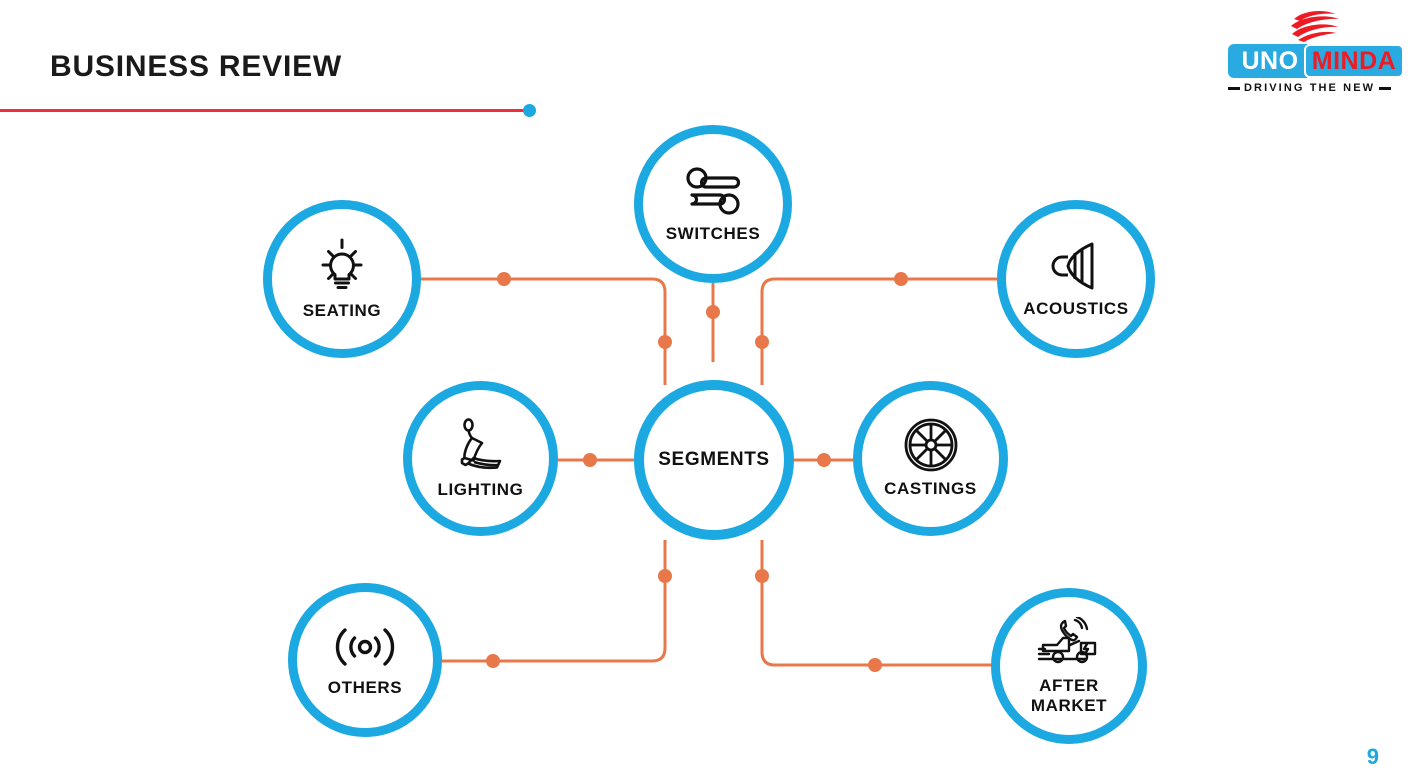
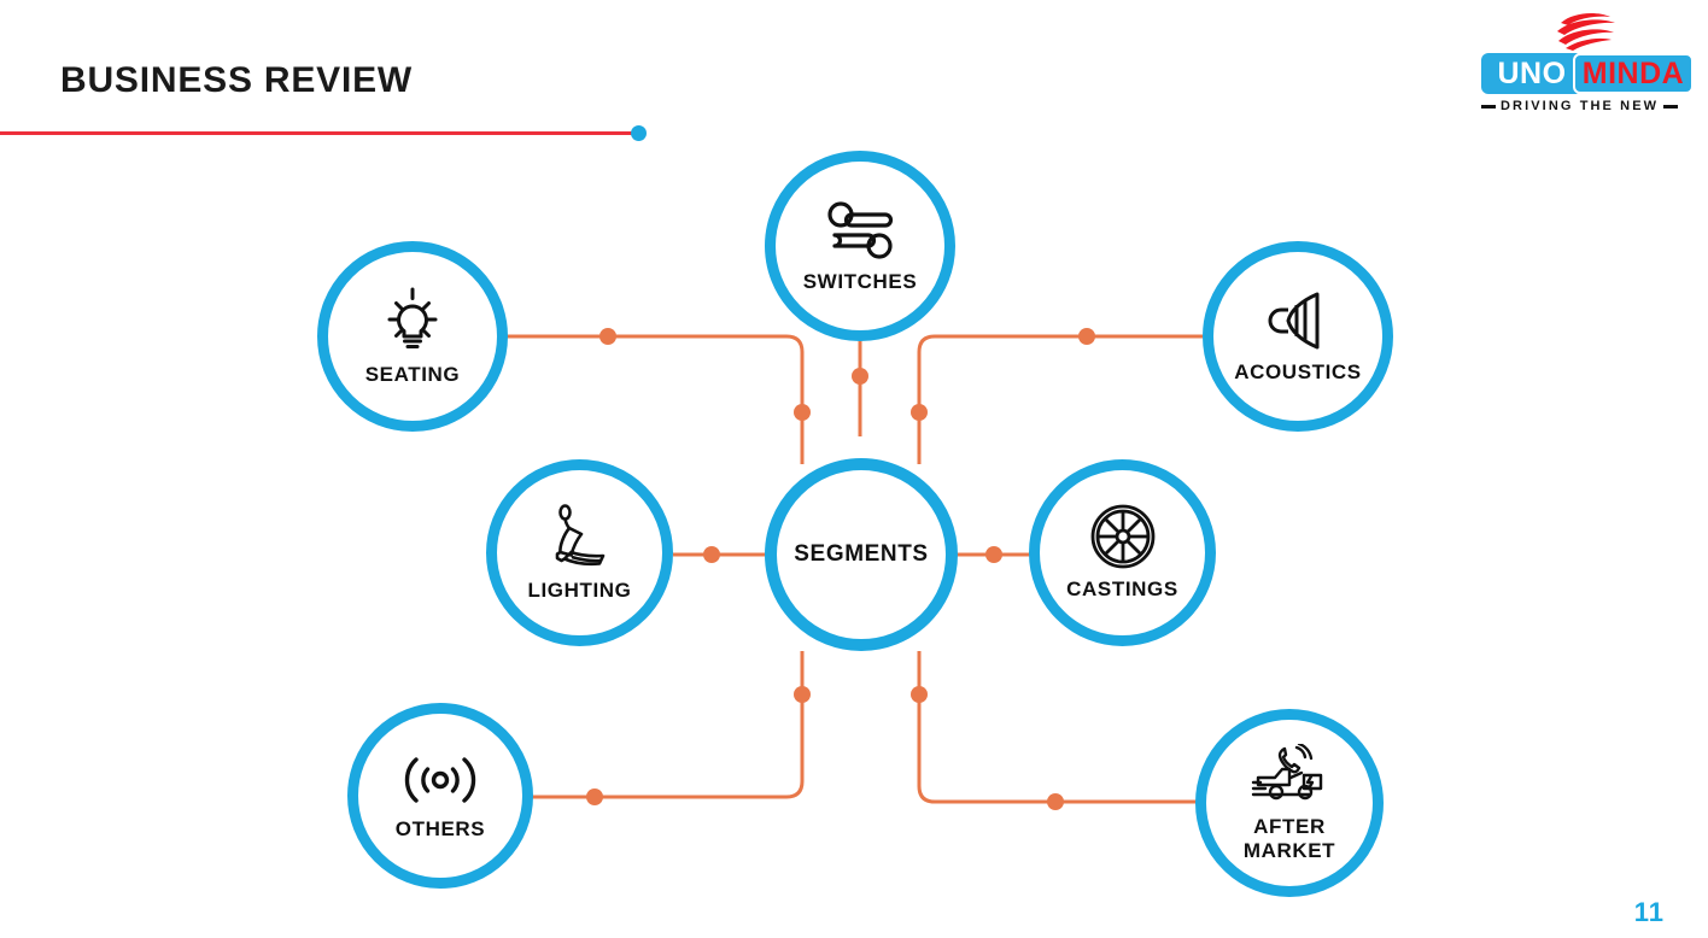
  BUSINESS REVIEW
  UNO
  MINDA
  DRIVING THE NEW
  SEGMENTS
  SWITCHES
  SEATING
  ACOUSTICS
  LIGHTING
  CASTINGS
  OTHERS
  AFTER
  MARKET
- 9
+ 11
